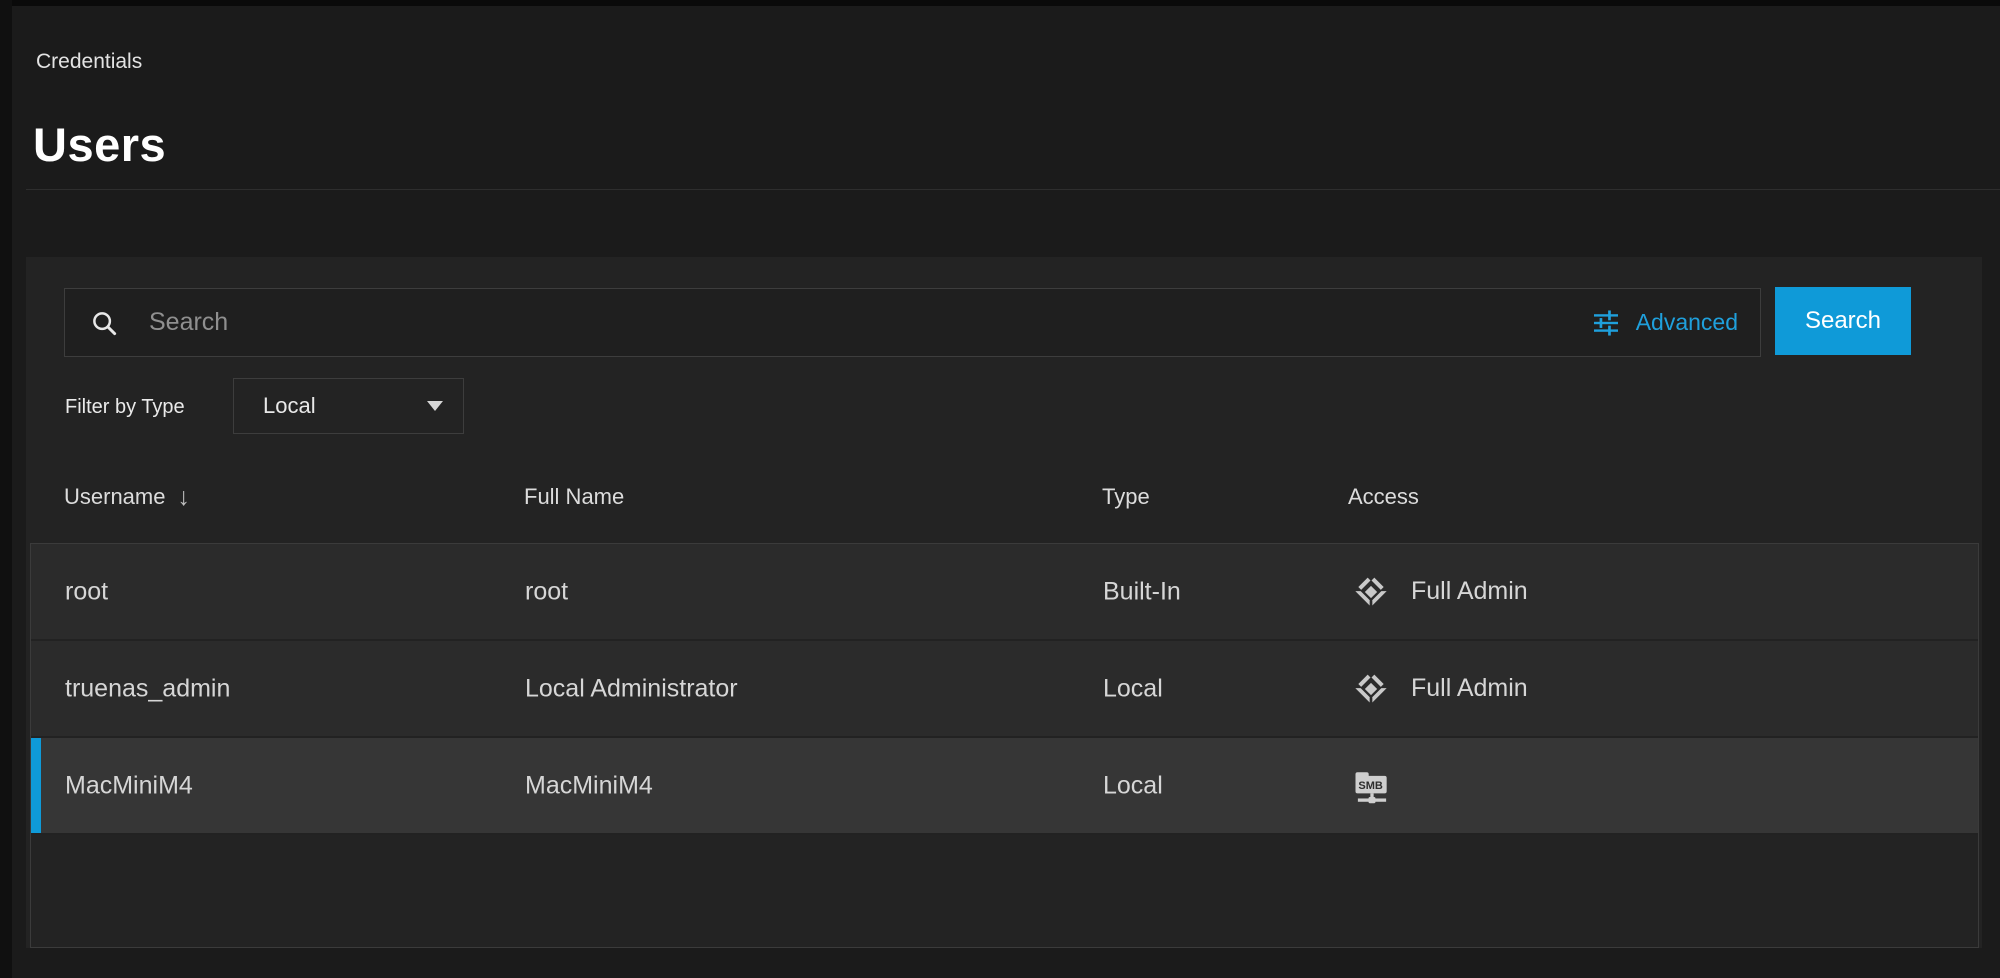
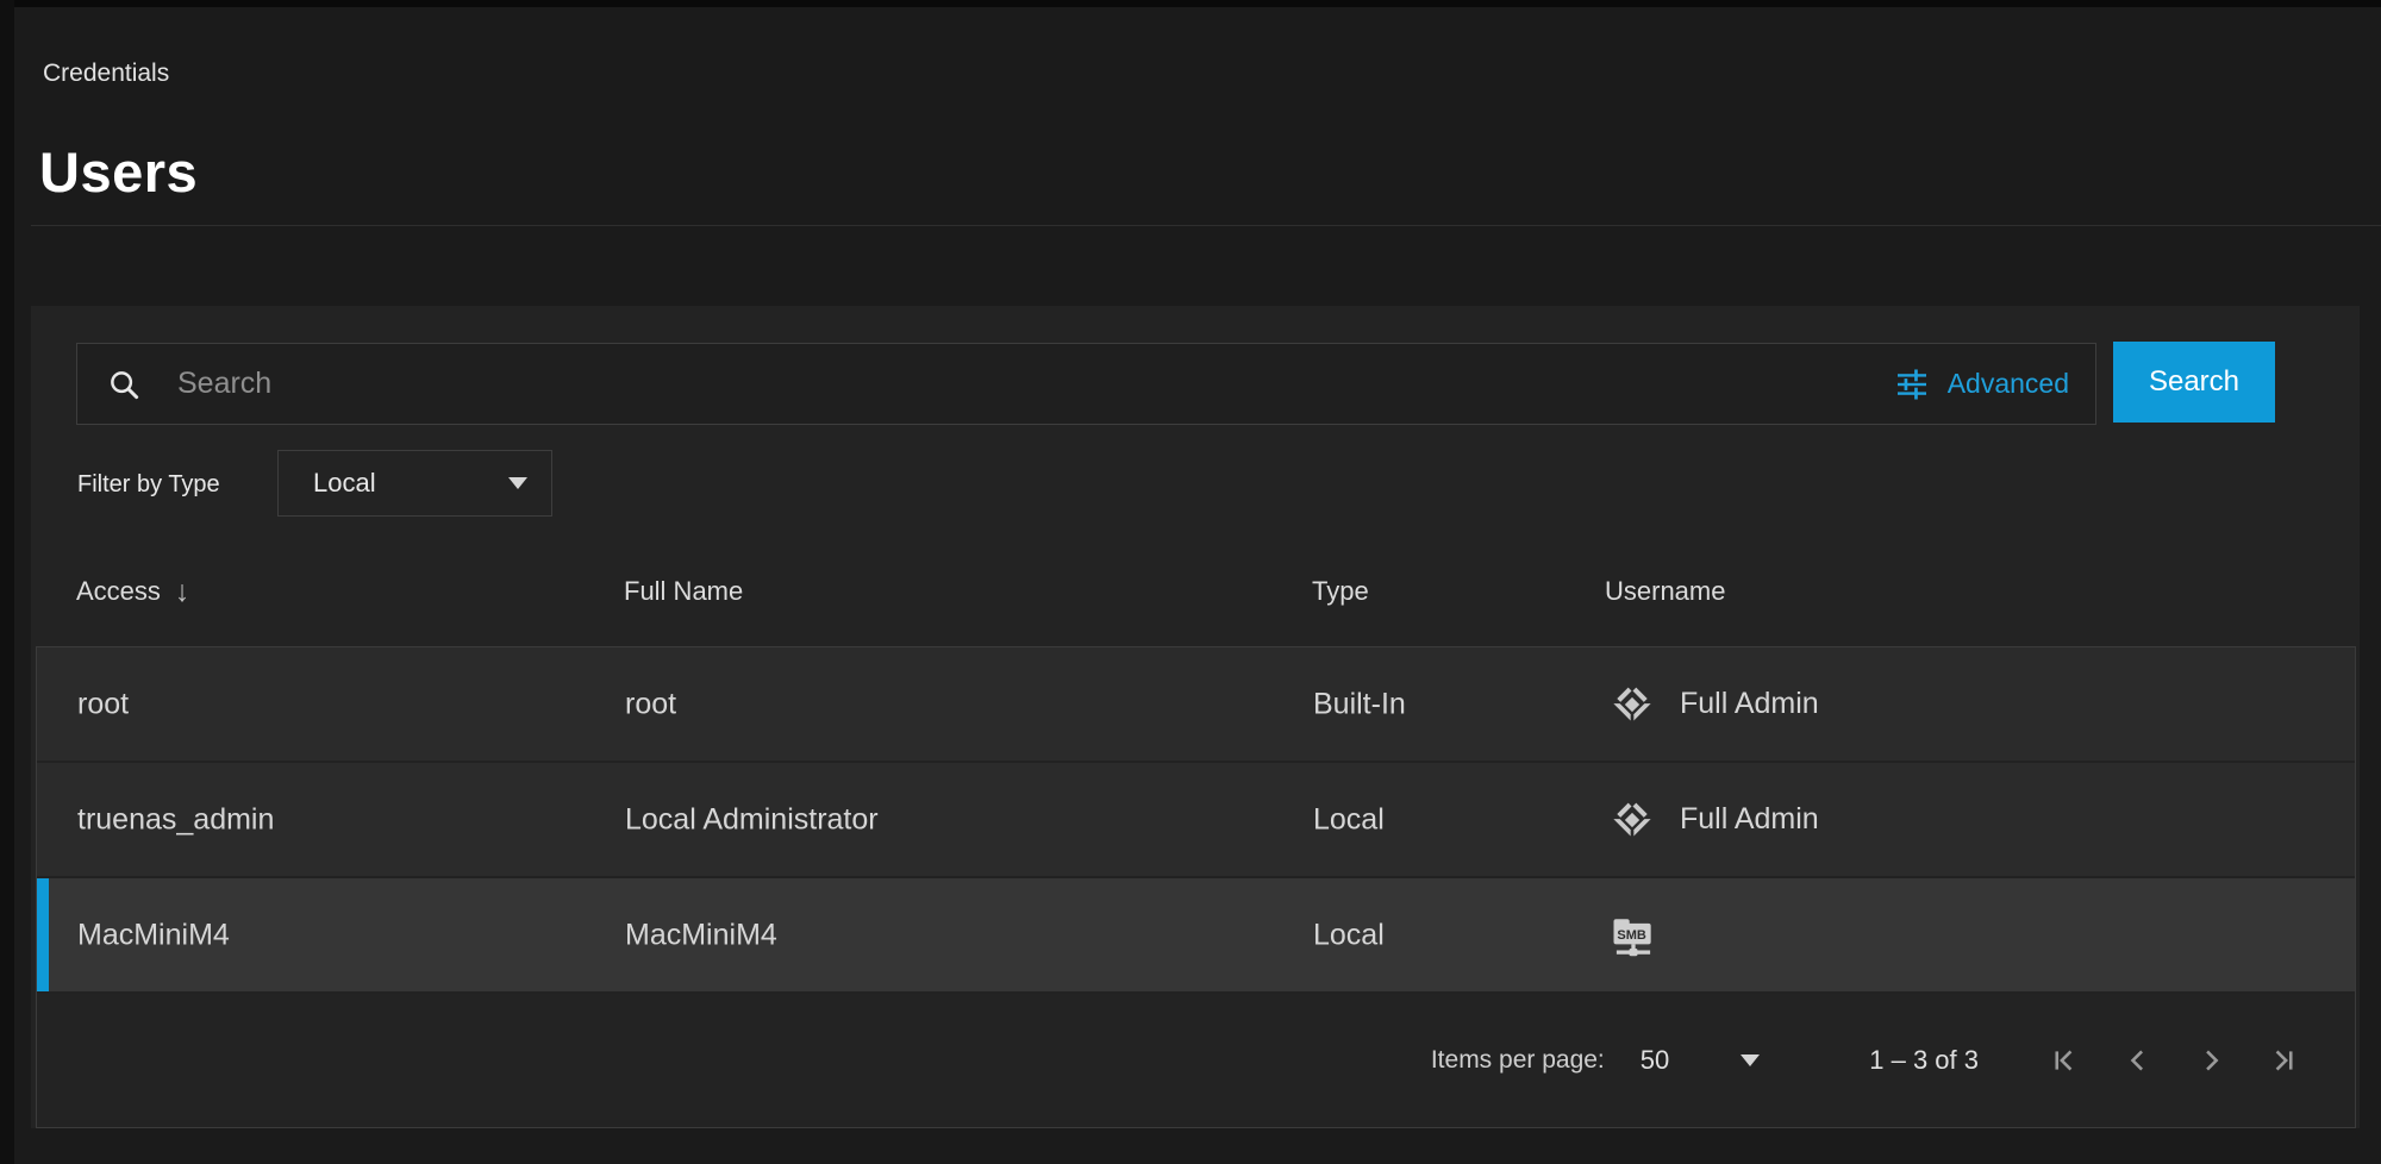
  Credentials
  Users
  Search
  Advanced
  Search
  Filter by Type
  Local
- Username
+ Access
  ↓
  Full Name
  Type
- Access
+ Username
  root
  root
  Built-In
  Full Admin
  truenas_admin
  Local Administrator
  Local
  Full Admin
  MacMiniM4
  MacMiniM4
  Local
  SMB
+ Items per page:
+ 50
+ 1 – 3 of 3
